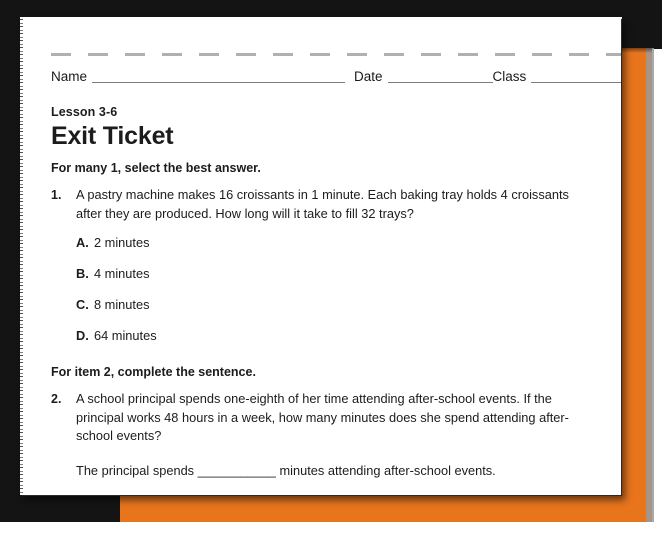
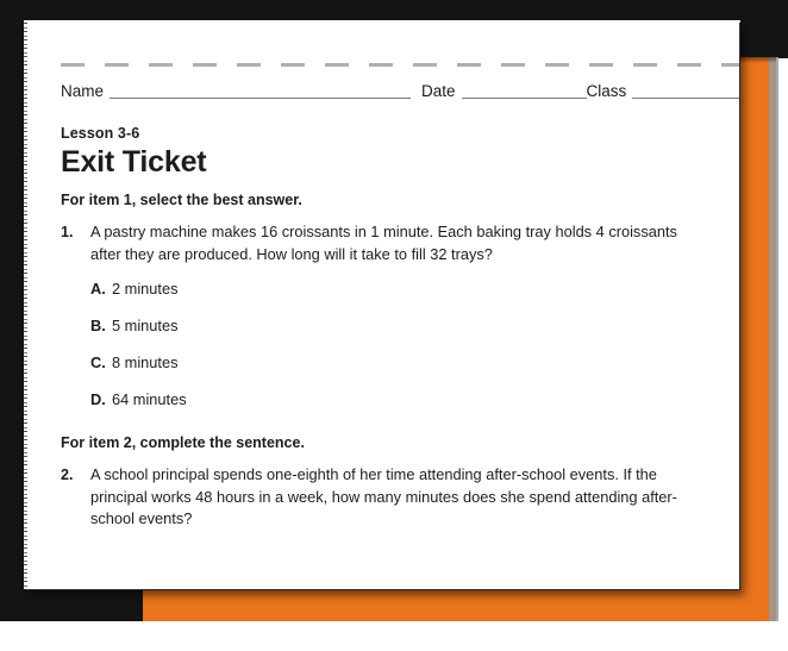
  Name
  Date
  Class
  Lesson 3-6
  Exit Ticket
- For many 1, select the best answer.
+ For item 1, select the best answer.
  1.
  A pastry machine makes 16 croissants in 1 minute. Each baking tray holds 4 croissants after they are produced. How long will it take to fill 32 trays?
  A.
  2 minutes
  B.
- 4 minutes
+ 5 minutes
  C.
  8 minutes
  D.
  64 minutes
  For item 2, complete the sentence.
  2.
  A school principal spends one-eighth of her time attending after-school events. If the principal works 48 hours in a week, how many minutes does she spend attending after-school events?
- The principal spends ___________ minutes attending after-school events.
